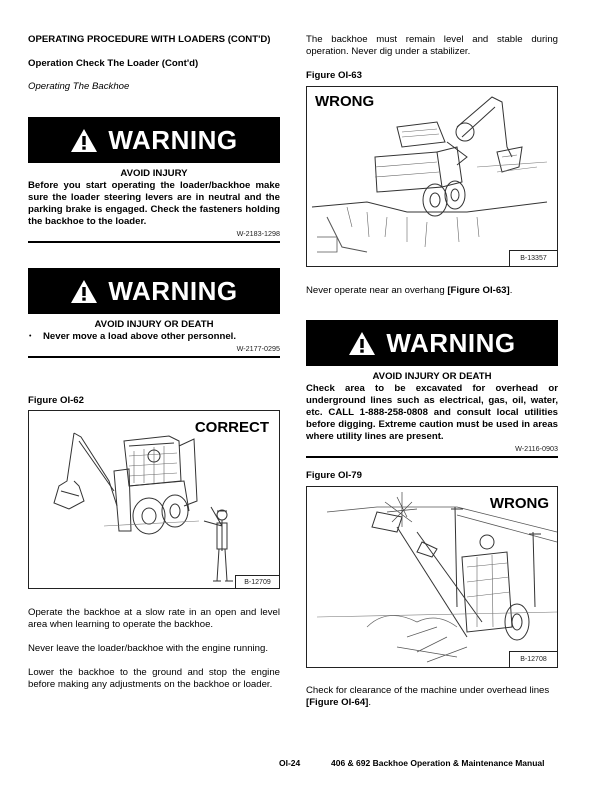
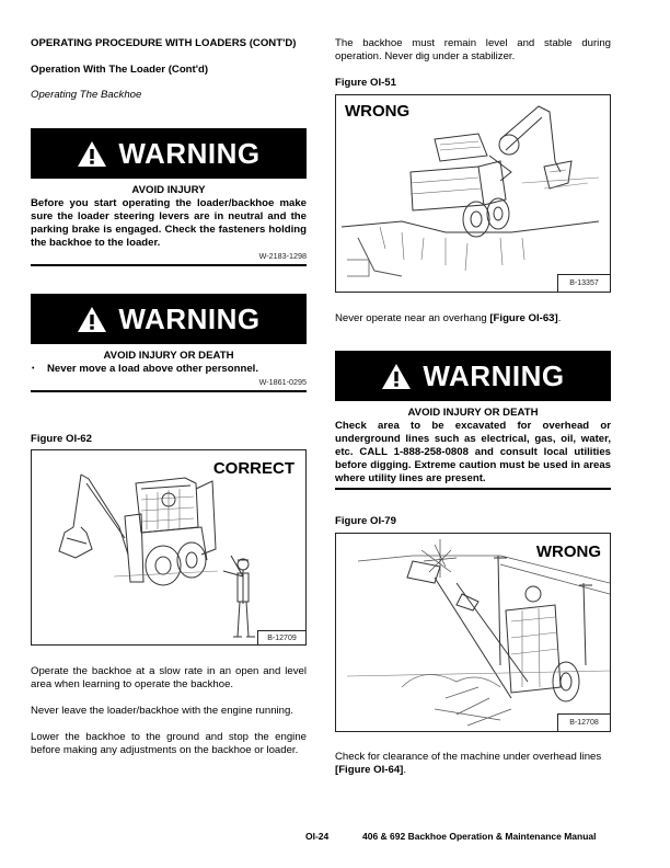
  OPERATING PROCEDURE WITH LOADERS (CONT'D)
- Operation Check The Loader (Cont'd)
+ Operation With The Loader (Cont'd)
  Operating The Backhoe
  WARNING
  AVOID INJURY
  Before you start operating the loader/backhoe make sure the loader steering levers are in neutral and the parking brake is engaged. Check the fasteners holding the backhoe to the loader.
  W-2183-1298
  WARNING
  AVOID INJURY OR DEATH
  Never move a load above other personnel.
- W-2177-0295
+ W-1861-0295
  Figure OI-62
  CORRECT
  Operate the backhoe at a slow rate in an open and level area when learning to operate the backhoe.
  Never leave the loader/backhoe with the engine running.
  Lower the backhoe to the ground and stop the engine before making any adjustments on the backhoe or loader.
  The backhoe must remain level and stable during operation. Never dig under a stabilizer.
- Figure OI-63
+ Figure OI-51
  WRONG
  Never operate near an overhang [Figure OI-63].
  WARNING
  AVOID INJURY OR DEATH
  Check area to be excavated for overhead or underground lines such as electrical, gas, oil, water, etc. CALL 1-888-258-0808 and consult local utilities before digging. Extreme caution must be used in areas where utility lines are present.
- W-2116-0903
  Figure OI-79
  WRONG
  Check for clearance of the machine under overhead lines
  [Figure OI-64].
  OI-24
  406 & 692 Backhoe Operation & Maintenance Manual
